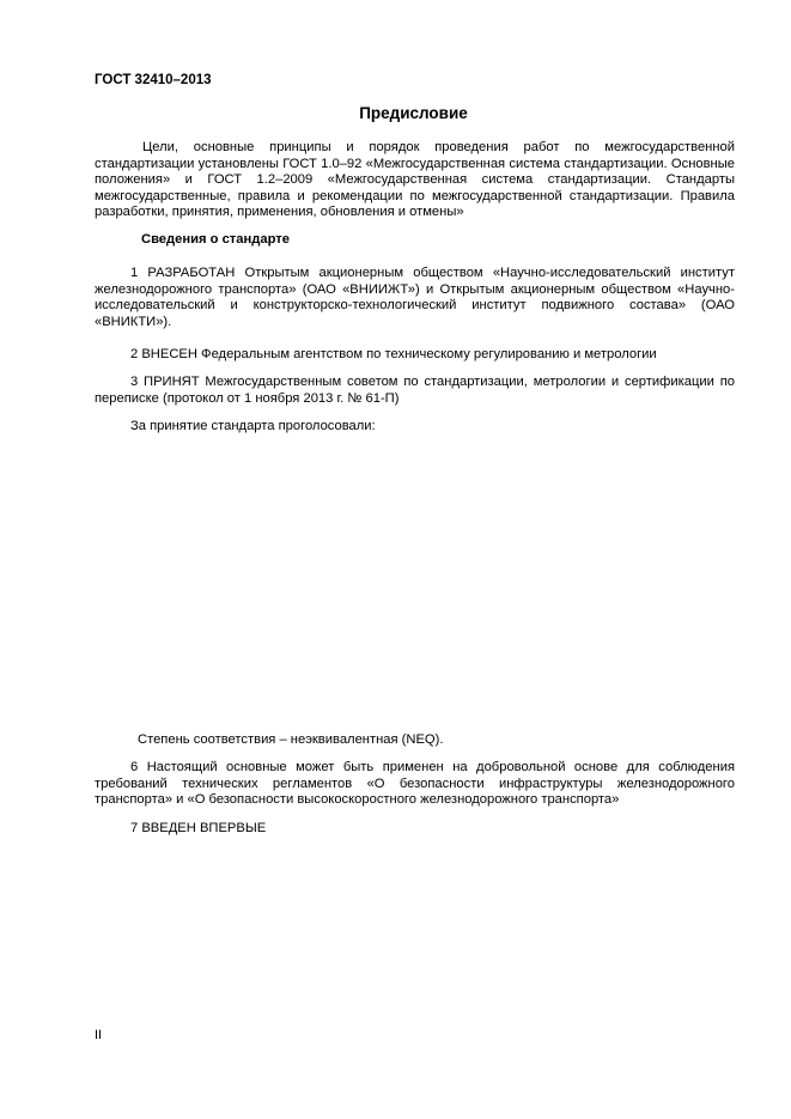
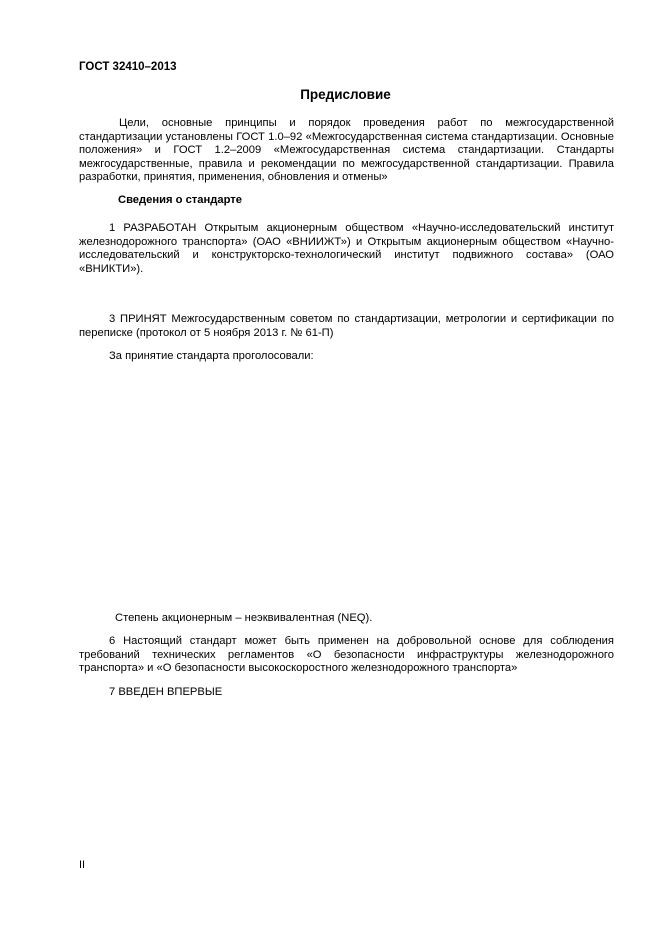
  ГОСТ 32410–2013
  Предисловие
  Цели, основные принципы и порядок проведения работ по межгосударственной стандартизации установлены ГОСТ 1.0–92 «Межгосударственная система стандартизации. Основные положения» и ГОСТ 1.2–2009 «Межгосударственная система стандартизации. Стандарты межгосударственные, правила и рекомендации по межгосударственной стандартизации. Правила разработки, принятия, применения, обновления и отмены»
  Сведения о стандарте
  1 РАЗРАБОТАН Открытым акционерным обществом «Научно-исследовательский институт железнодорожного транспорта» (ОАО «ВНИИЖТ») и Открытым акционерным обществом «Научно-исследовательский и конструкторско-технологический институт подвижного состава» (ОАО «ВНИКТИ»).
- 2 ВНЕСЕН Федеральным агентством по техническому регулированию и метрологии
- 3 ПРИНЯТ Межгосударственным советом по стандартизации, метрологии и сертификации по переписке (протокол от 1 ноября 2013 г. № 61-П)
+ 3 ПРИНЯТ Межгосударственным советом по стандартизации, метрологии и сертификации по переписке (протокол от 5 ноября 2013 г. № 61-П)
  За принятие стандарта проголосовали:
- Степень соответствия – неэквивалентная (NEQ).
+ Степень акционерным – неэквивалентная (NEQ).
- 6 Настоящий основные может быть применен на добровольной основе для соблюдения требований технических регламентов «О безопасности инфраструктуры железнодорожного транспорта» и «О безопасности высокоскоростного железнодорожного транспорта»
+ 6 Настоящий стандарт может быть применен на добровольной основе для соблюдения требований технических регламентов «О безопасности инфраструктуры железнодорожного транспорта» и «О безопасности высокоскоростного железнодорожного транспорта»
  7 ВВЕДЕН ВПЕРВЫЕ
  II
